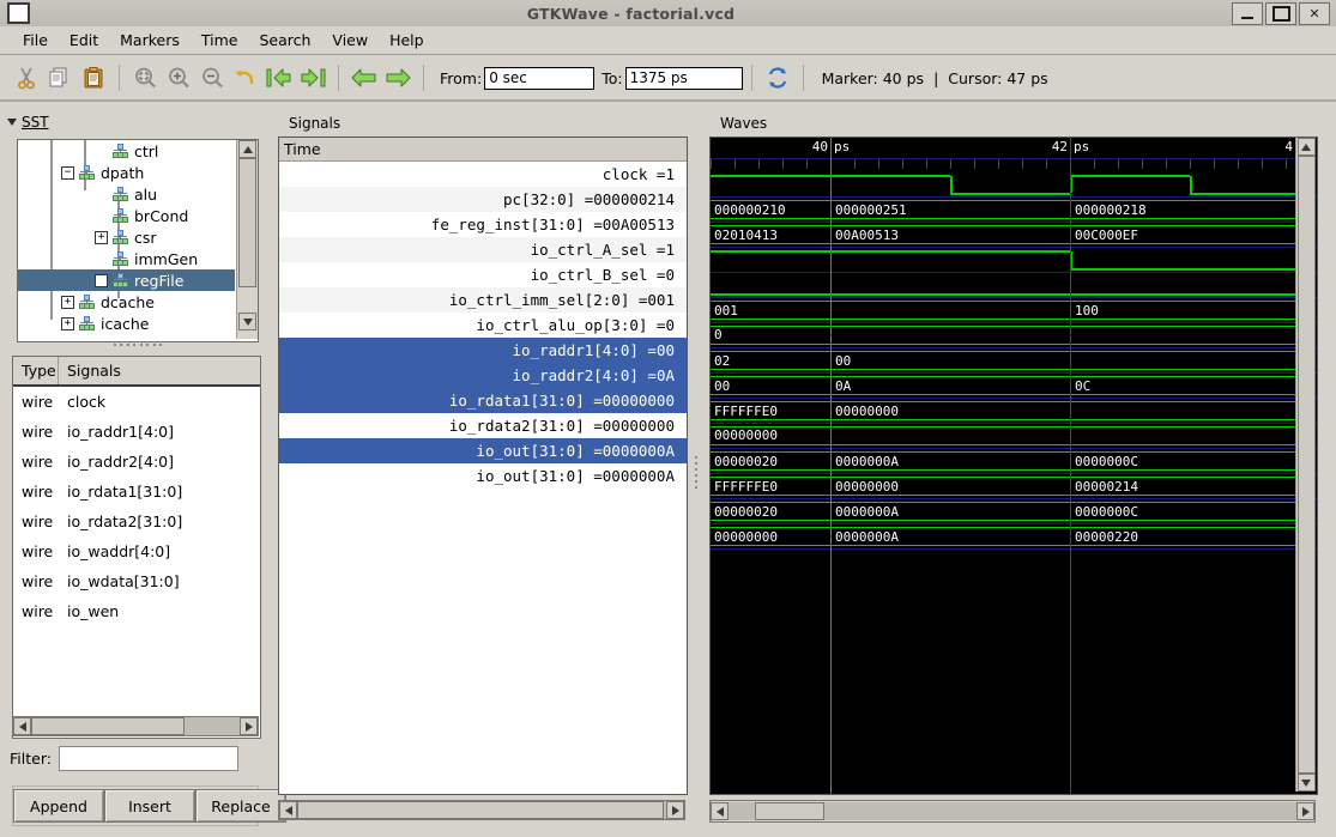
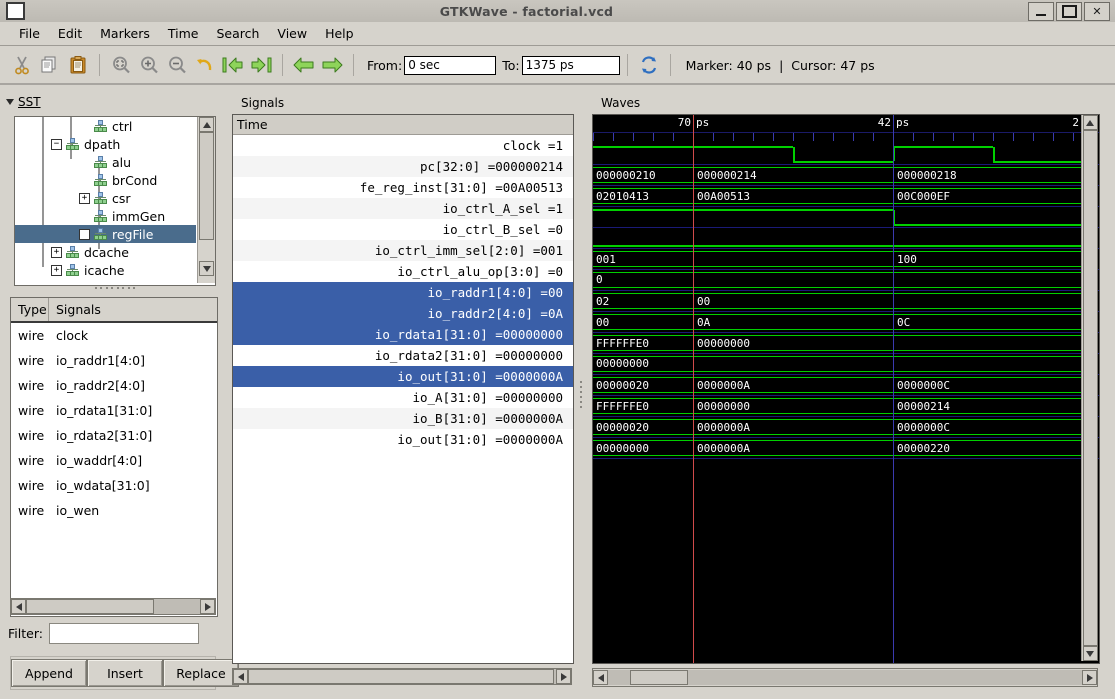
  GTKWave - factorial.vcd
  ✕
  File
  Edit
  Markers
  Time
  Search
  View
  Help
  From:
  0 sec
  To:
  1375 ps
  Marker: 40 ps
  |
  Cursor: 47 ps
  SST
  ctrl
  −
  dpath
  alu
  brCond
  +
  csr
  immGen
  +
  regFile
  +
  dcache
  +
  icache
  Type
  Signals
  wire
  clock
  wire
  io_raddr1[4:0]
  wire
  io_raddr2[4:0]
  wire
  io_rdata1[31:0]
  wire
  io_rdata2[31:0]
  wire
  io_waddr[4:0]
  wire
  io_wdata[31:0]
  wire
  io_wen
  Filter:
  Append
  Insert
  Replace
  Signals
  Time
  clock =1
  pc[32:0] =000000214
  fe_reg_inst[31:0] =00A00513
  io_ctrl_A_sel =1
  io_ctrl_B_sel =0
  io_ctrl_imm_sel[2:0] =001
  io_ctrl_alu_op[3:0] =0
  io_raddr1[4:0] =00
  io_raddr2[4:0] =0A
  io_rdata1[31:0] =00000000
  io_rdata2[31:0] =00000000
  io_out[31:0] =0000000A
+ io_A[31:0] =00000000
+ io_B[31:0] =0000000A
  io_out[31:0] =0000000A
  Waves
- 40
+ 70
  ps
  42
  ps
- 4
+ 2
  000000210
- 000000251
+ 000000214
  000000218
  02010413
  00A00513
  00C000EF
  001
  100
  0
  02
  00
  00
  0A
  0C
  FFFFFFE0
  00000000
  00000000
  00000020
  0000000A
  0000000C
  FFFFFFE0
  00000000
  00000214
  00000020
  0000000A
  0000000C
  00000000
  0000000A
  00000220
